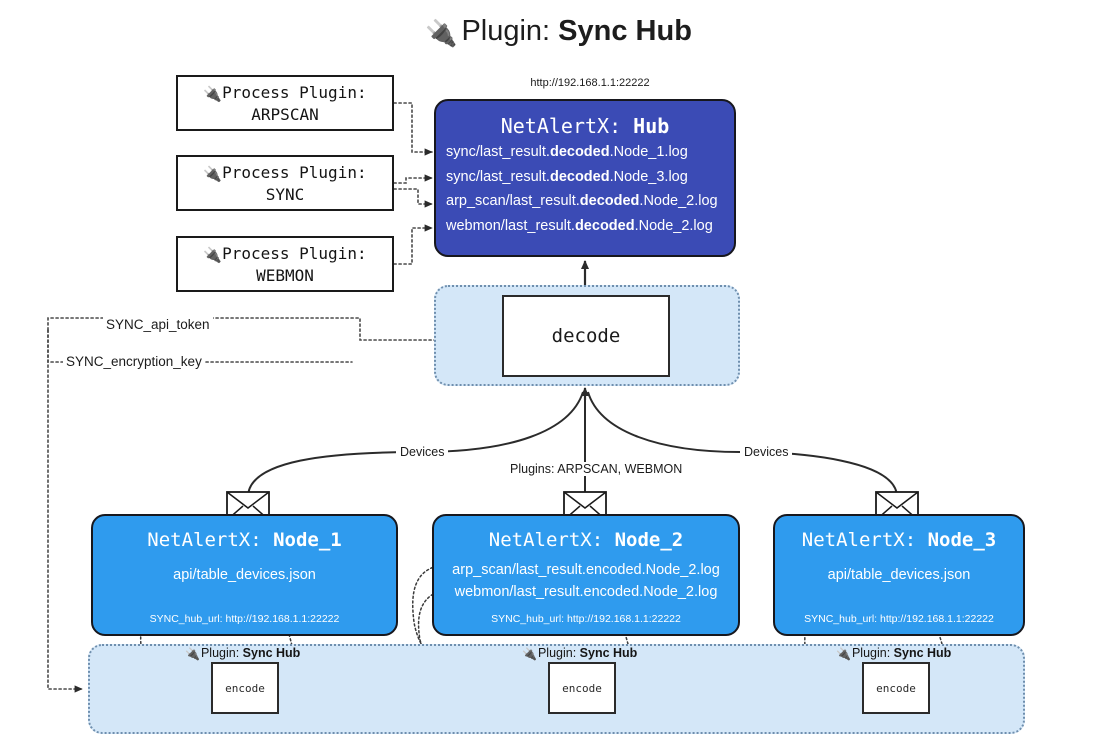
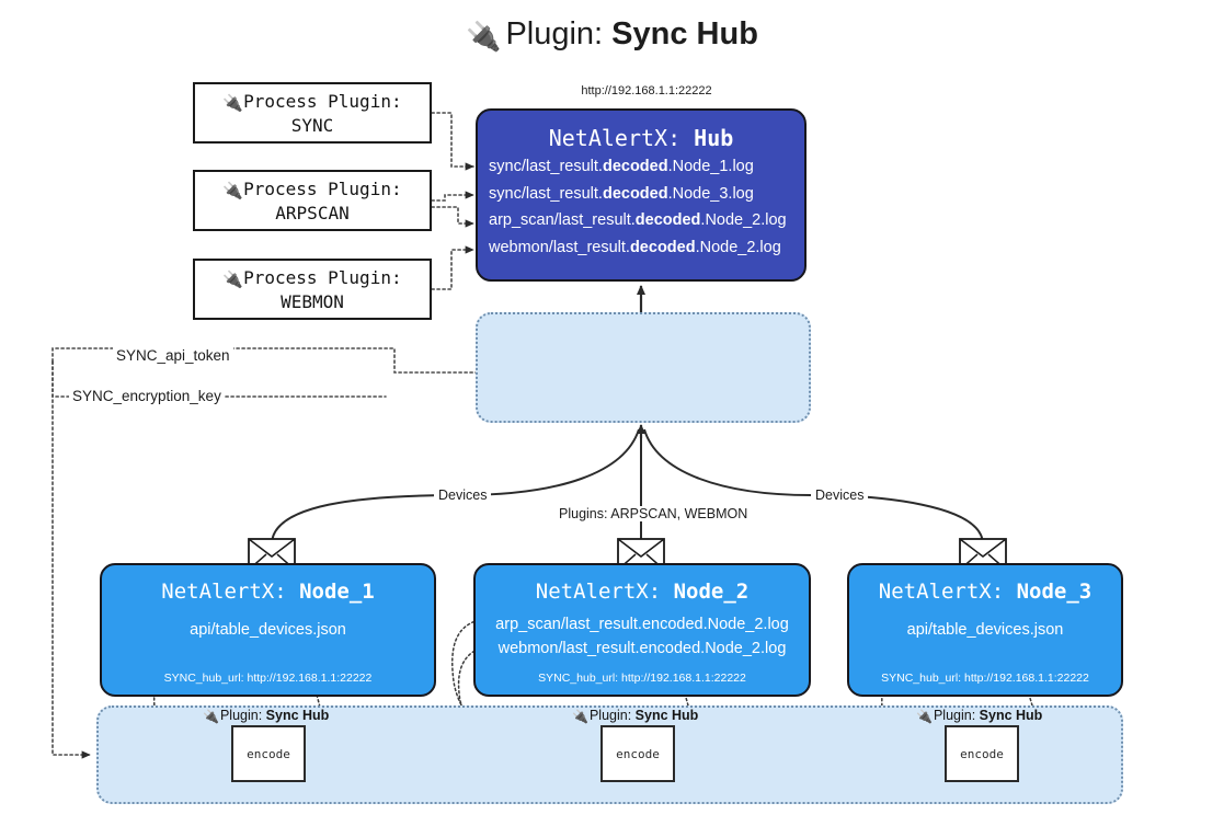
  🔌 Plugin: Sync Hub
  http://192.168.1.1:22222
  NetAlertX: Hub
  sync/last_result.decoded.Node_1.log
  sync/last_result.decoded.Node_3.log
  arp_scan/last_result.decoded.Node_2.log
  webmon/last_result.decoded.Node_2.log
  🔌Process Plugin:
- ARPSCAN
+ SYNC
  🔌Process Plugin:
- SYNC
+ ARPSCAN
  🔌Process Plugin:
  WEBMON
- decode
  SYNC_api_token
  SYNC_encryption_key
  Devices
  Devices
  Plugins: ARPSCAN, WEBMON
  NetAlertX: Node_1
  api/table_devices.json
  SYNC_hub_url: http://192.168.1.1:22222
  NetAlertX: Node_2
  arp_scan/last_result.encoded.Node_2.log
  webmon/last_result.encoded.Node_2.log
  SYNC_hub_url: http://192.168.1.1:22222
  NetAlertX: Node_3
  api/table_devices.json
  SYNC_hub_url: http://192.168.1.1:22222
  🔌Plugin: Sync Hub
  🔌Plugin: Sync Hub
  🔌Plugin: Sync Hub
  encode
  encode
  encode
